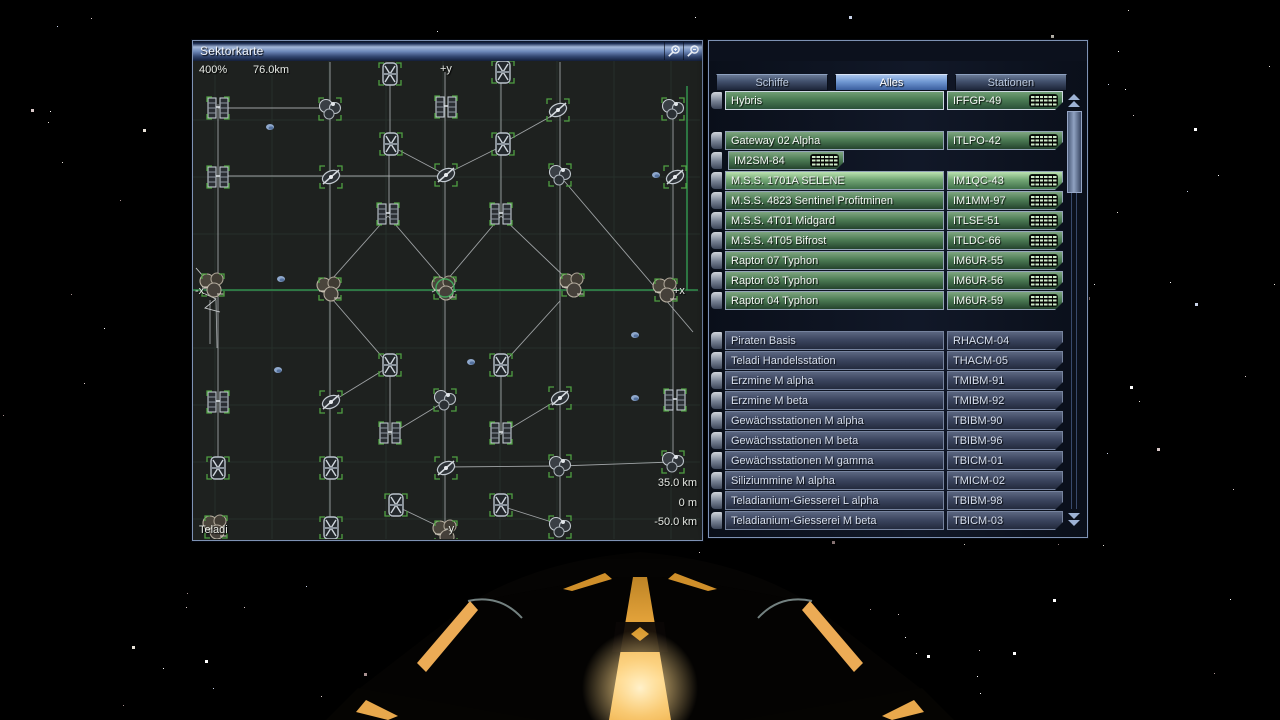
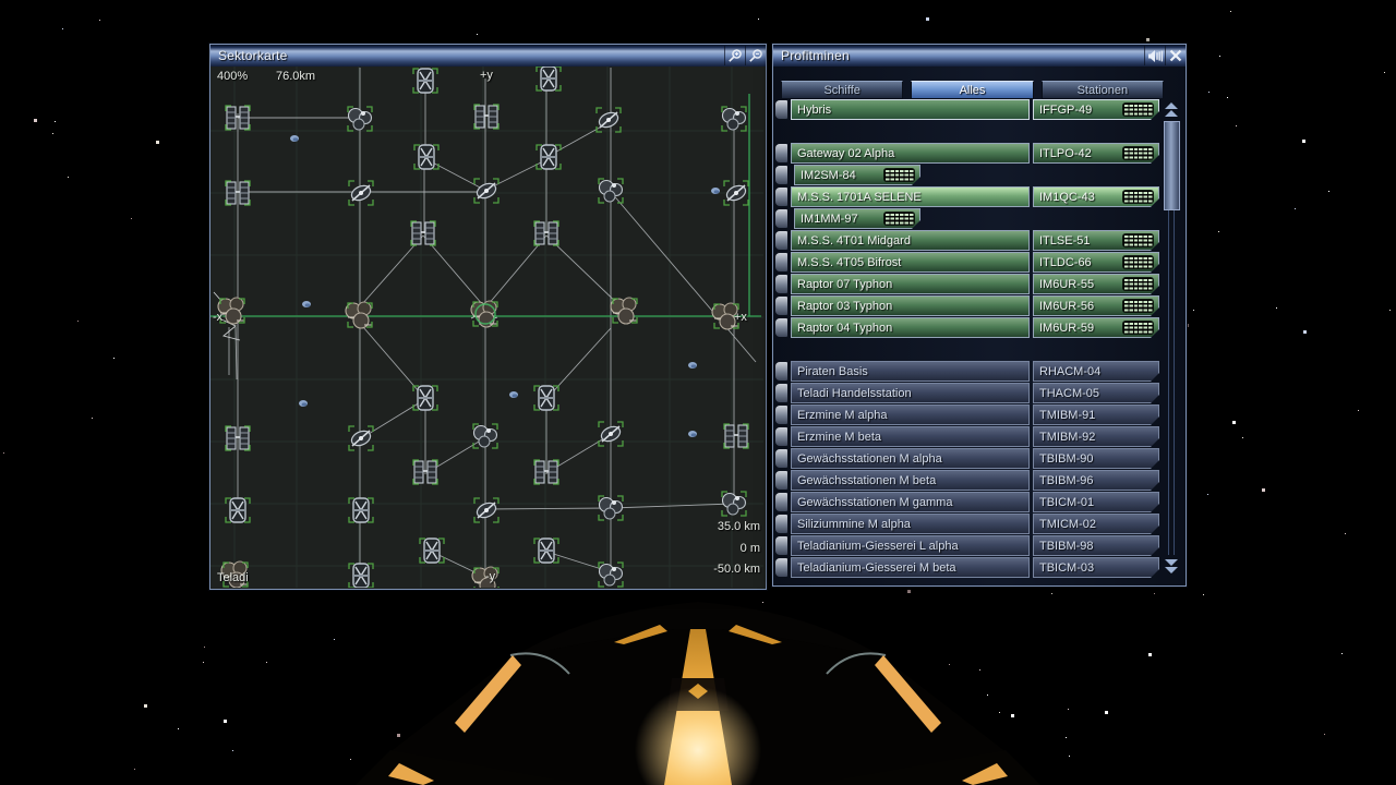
  Sektorkarte
  400%
  76.0km
  +y
  -y
  +x
  -x
  Teladi
  35.0 km
  0 m
  -50.0 km
+ Profitminen
  Schiffe
  Alles
  Stationen
  Hybris
  IFFGP-49
  Gateway 02 Alpha
  ITLPO-42
  IM2SM-84
  M.S.S. 1701A SELENE
  IM1QC-43
- M.S.S. 4823 Sentinel Profitminen
  IM1MM-97
  M.S.S. 4T01 Midgard
  ITLSE-51
  M.S.S. 4T05 Bifrost
  ITLDC-66
  Raptor 07 Typhon
  IM6UR-55
  Raptor 03 Typhon
  IM6UR-56
  Raptor 04 Typhon
  IM6UR-59
  Piraten Basis
  RHACM-04
  Teladi Handelsstation
  THACM-05
  Erzmine M alpha
  TMIBM-91
  Erzmine M beta
  TMIBM-92
  Gewächsstationen M alpha
  TBIBM-90
  Gewächsstationen M beta
  TBIBM-96
  Gewächsstationen M gamma
  TBICM-01
  Siliziummine M alpha
  TMICM-02
  Teladianium-Giesserei L alpha
  TBIBM-98
  Teladianium-Giesserei M beta
  TBICM-03
